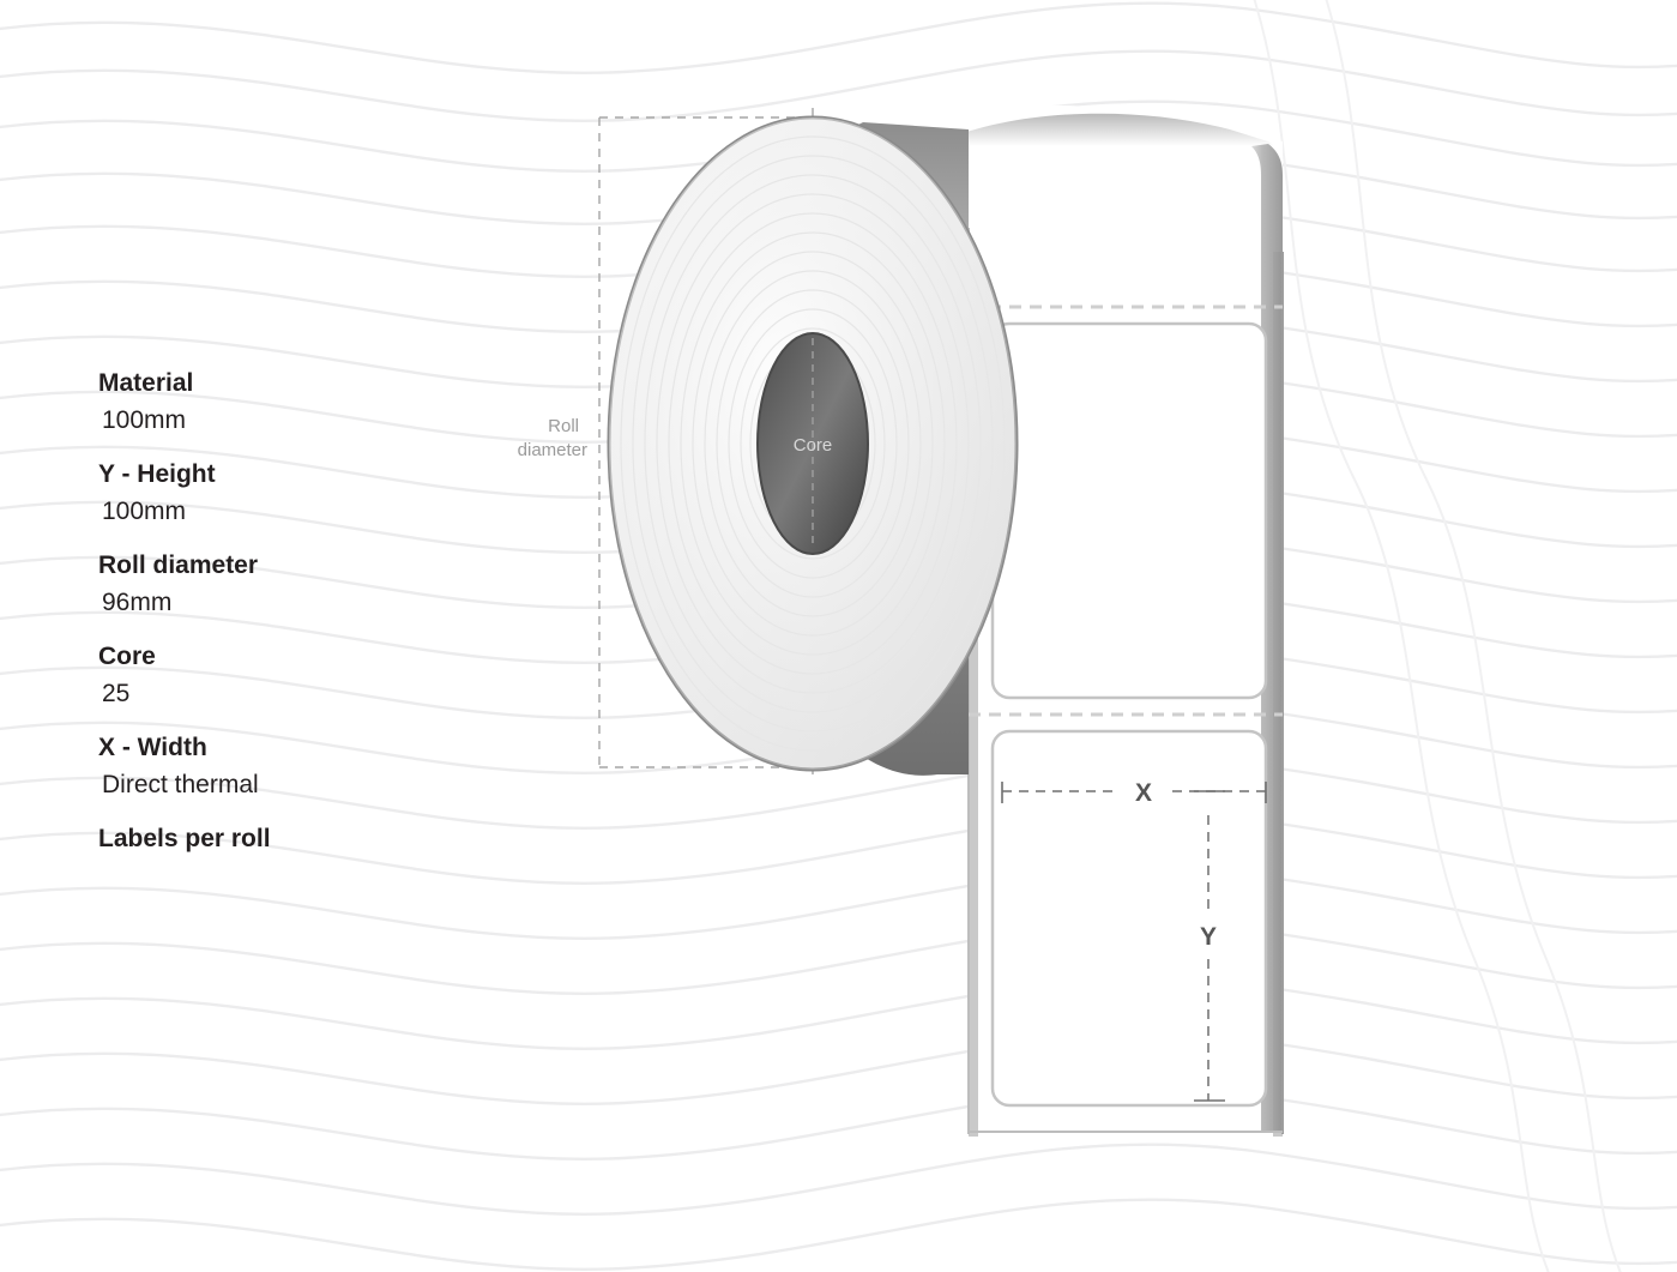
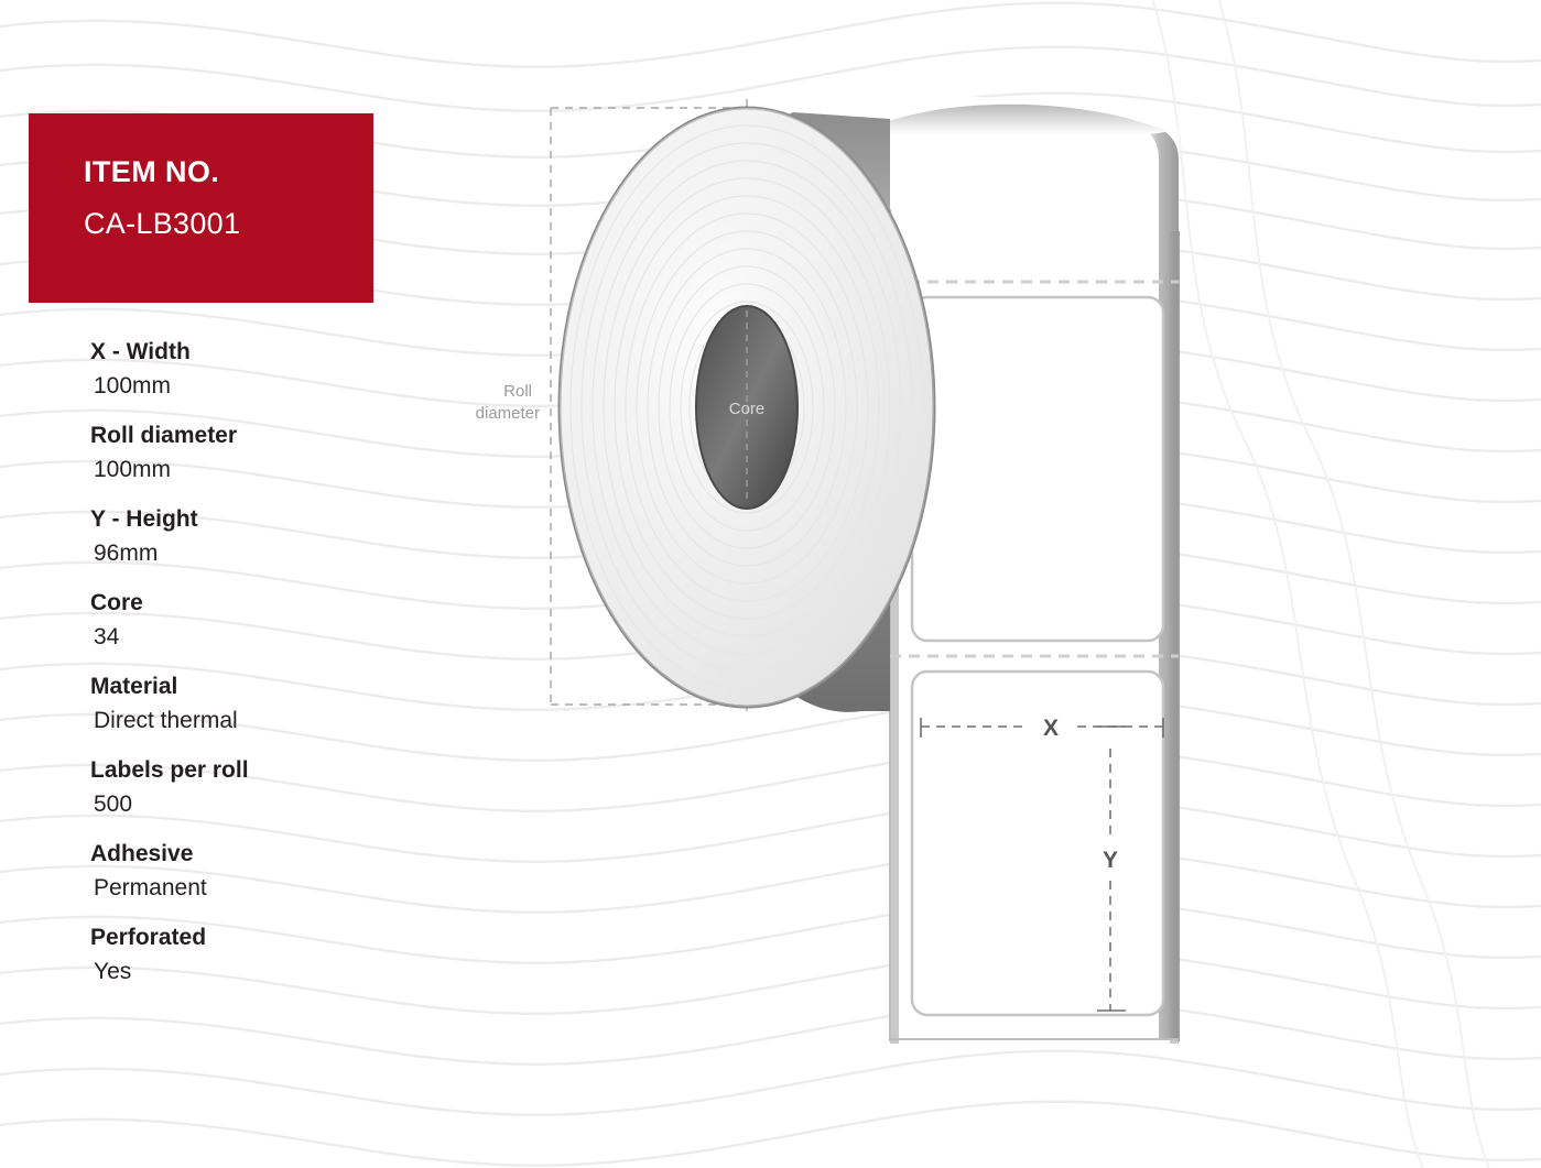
+ ITEM NO.
+ CA-LB3001
- Material
+ X - Width
  100mm
- Y - Height
+ Roll diameter
  100mm
- Roll diameter
+ Y - Height
  96mm
  Core
- 25
+ 34
- X - Width
+ Material
  Direct thermal
  Labels per roll
+ 500
+ Adhesive
+ Permanent
+ Perforated
+ Yes
  Roll
  diameter
  Core
  X
  Y
